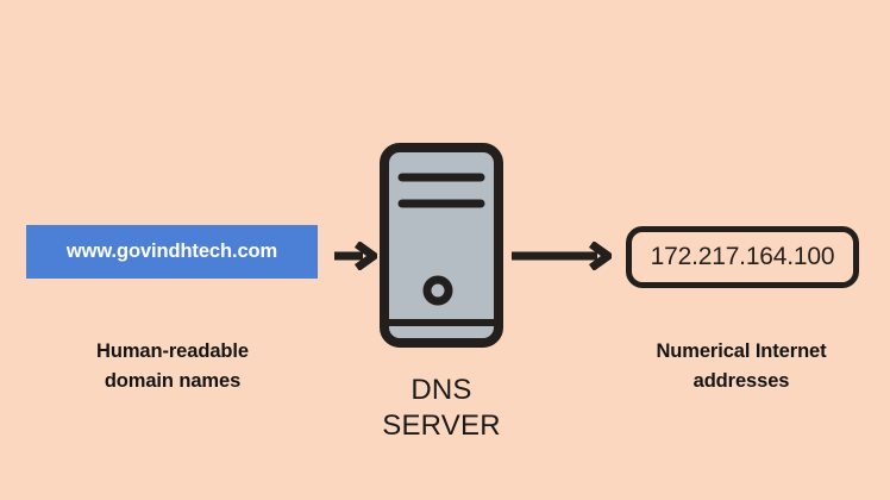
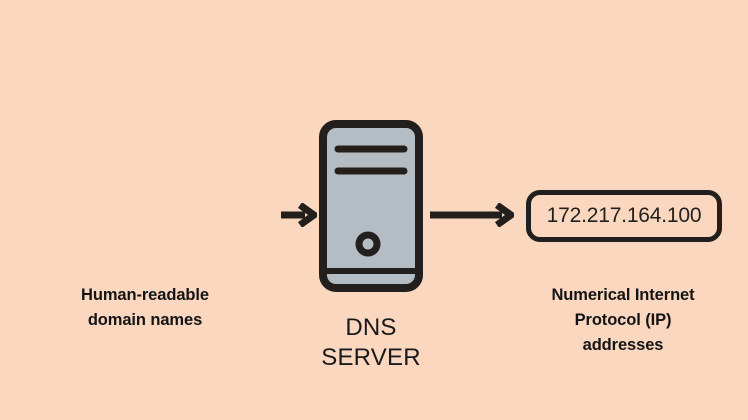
- www.govindhtech.com
  Human-readable
  domain names
  DNS
  SERVER
  172.217.164.100
  Numerical Internet
+ Protocol (IP)
  addresses
